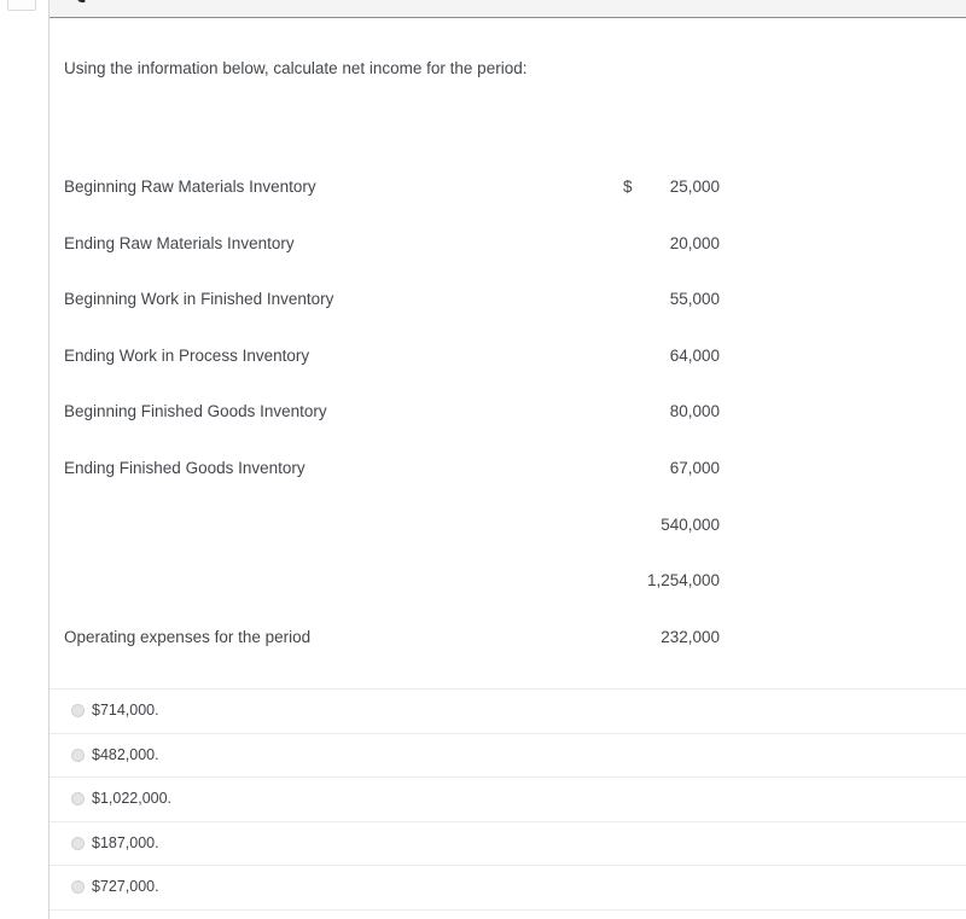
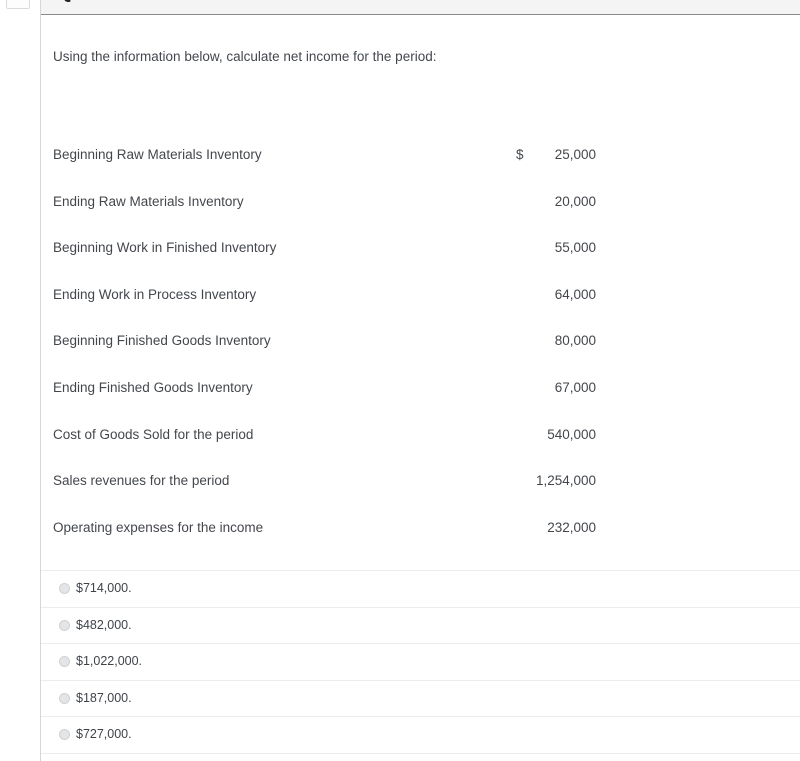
  Using the information below, calculate net income for the period:
  Beginning Raw Materials Inventory
  $
  25,000
  Ending Raw Materials Inventory
  20,000
  Beginning Work in Finished Inventory
  55,000
  Ending Work in Process Inventory
  64,000
  Beginning Finished Goods Inventory
  80,000
  Ending Finished Goods Inventory
  67,000
+ Cost of Goods Sold for the period
  540,000
+ Sales revenues for the period
  1,254,000
- Operating expenses for the period
+ Operating expenses for the income
  232,000
  $714,000.
  $482,000.
  $1,022,000.
  $187,000.
  $727,000.
